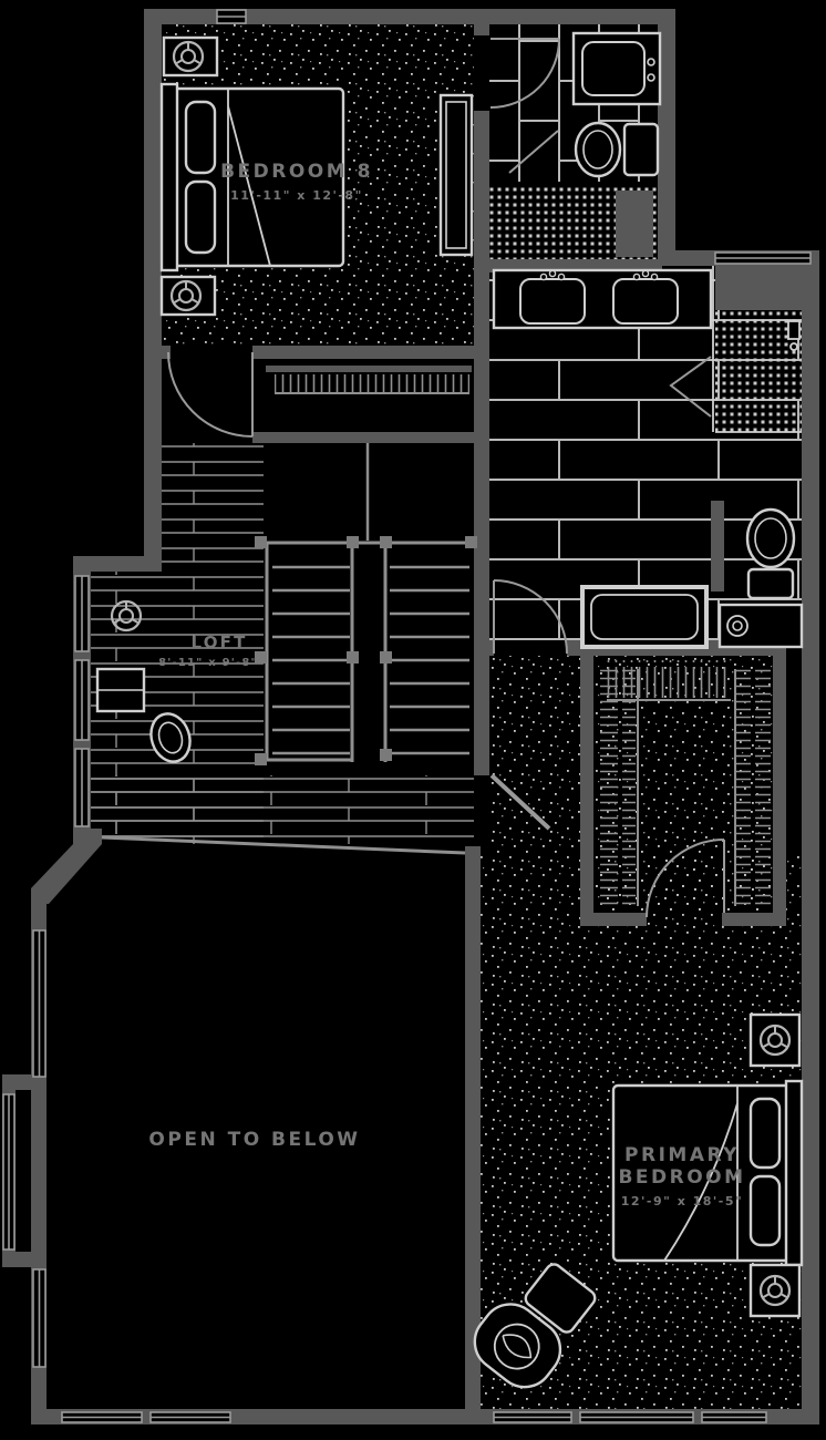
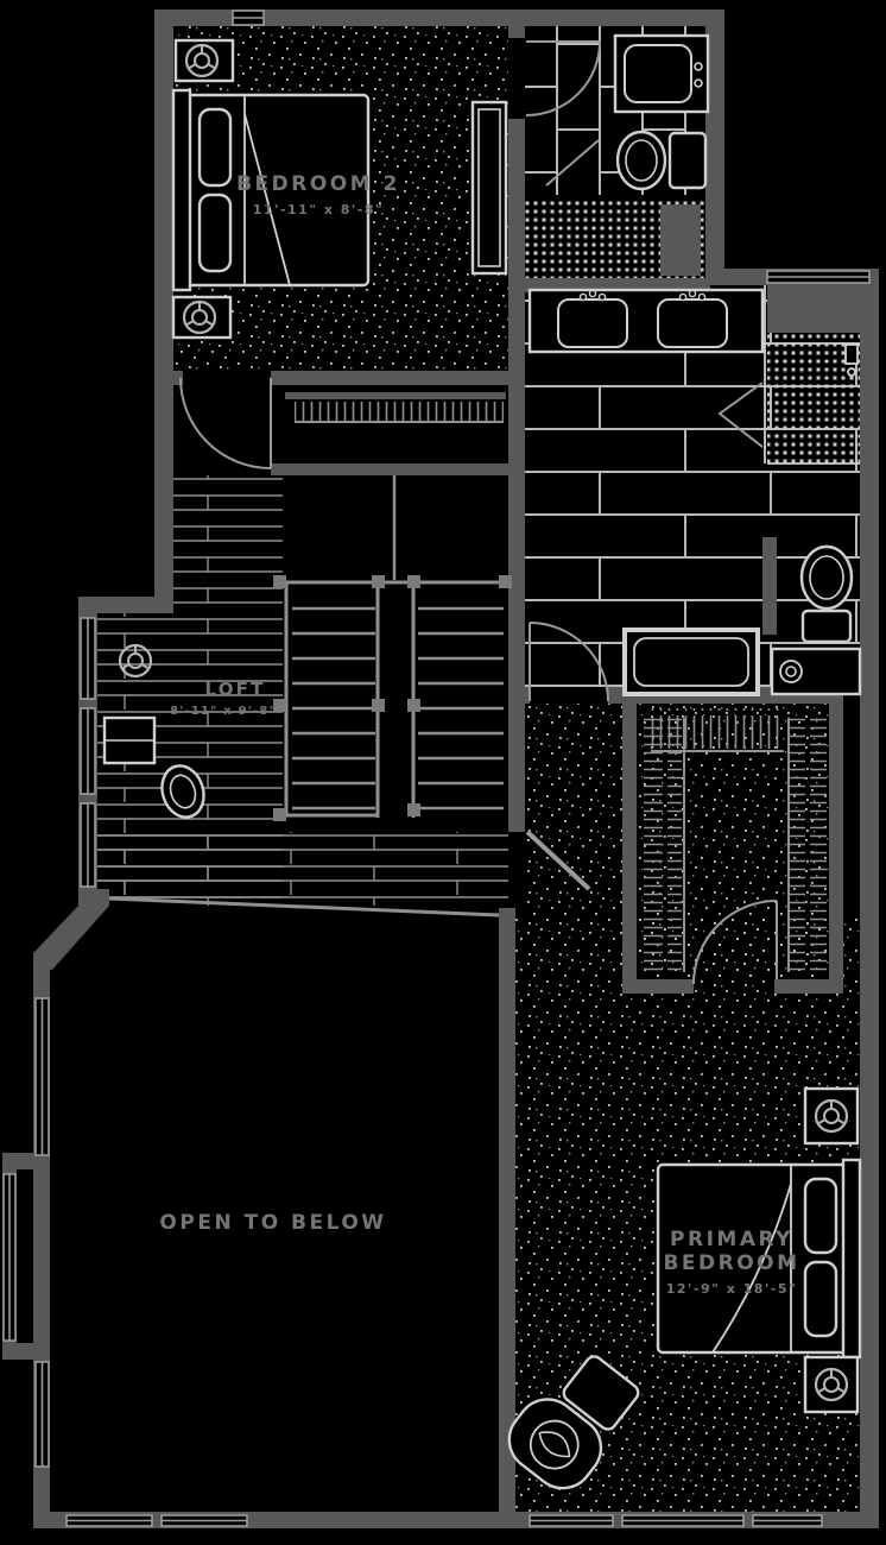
- BEDROOM 8
+ BEDROOM 2
- 11'-11" x 12'-8"
+ 11'-11" x 8'-8"
  LOFT
  8'-11" x 9'-8"
  OPEN TO BELOW
  PRIMARY
  BEDROOM
  12'-9" x 18'-5"
